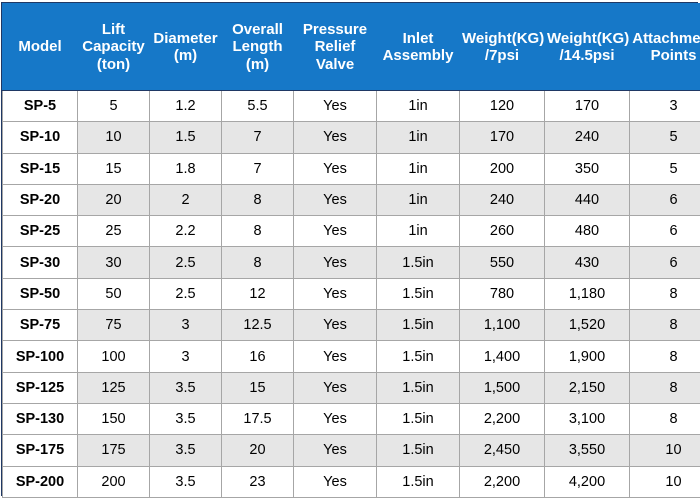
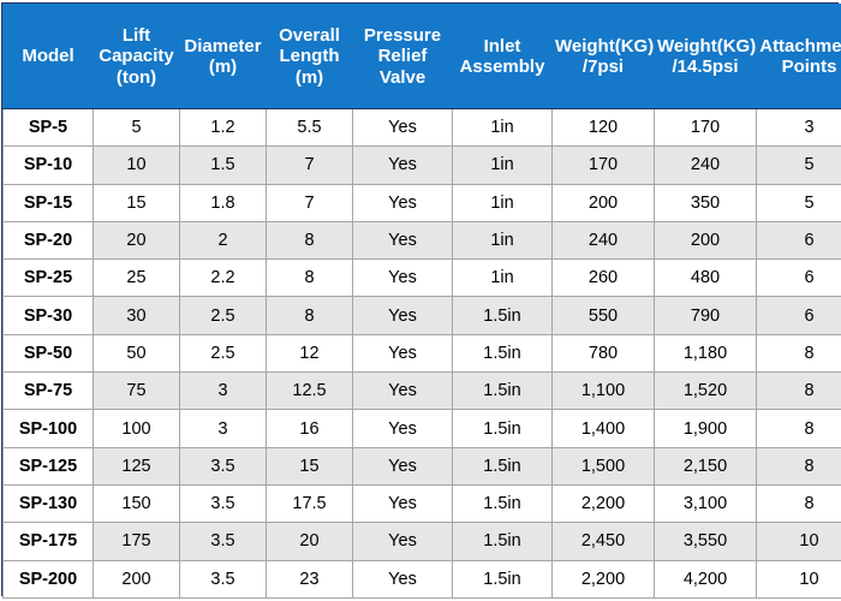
  Model	LiftCapacity(ton)	Diameter(m)	OverallLength(m)	PressureReliefValve	InletAssembly	Weight(KG)/7psi	Weight(KG)/14.5psi	AttachmePoints
  SP-5	5	1.2	5.5	Yes	1in	120	170	3
  SP-10	10	1.5	7	Yes	1in	170	240	5
  SP-15	15	1.8	7	Yes	1in	200	350	5
- SP-20	20	2	8	Yes	1in	240	440	6
+ SP-20	20	2	8	Yes	1in	240	200	6
  SP-25	25	2.2	8	Yes	1in	260	480	6
- SP-30	30	2.5	8	Yes	1.5in	550	430	6
+ SP-30	30	2.5	8	Yes	1.5in	550	790	6
  SP-50	50	2.5	12	Yes	1.5in	780	1,180	8
  SP-75	75	3	12.5	Yes	1.5in	1,100	1,520	8
  SP-100	100	3	16	Yes	1.5in	1,400	1,900	8
  SP-125	125	3.5	15	Yes	1.5in	1,500	2,150	8
  SP-130	150	3.5	17.5	Yes	1.5in	2,200	3,100	8
  SP-175	175	3.5	20	Yes	1.5in	2,450	3,550	10
  SP-200	200	3.5	23	Yes	1.5in	2,200	4,200	10
